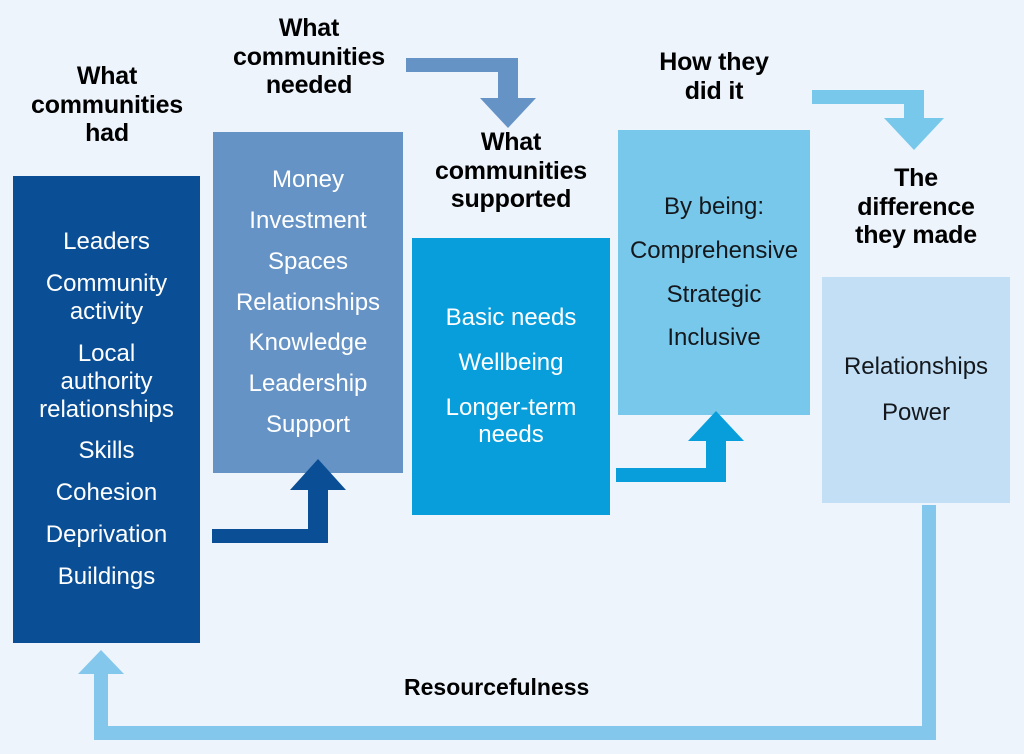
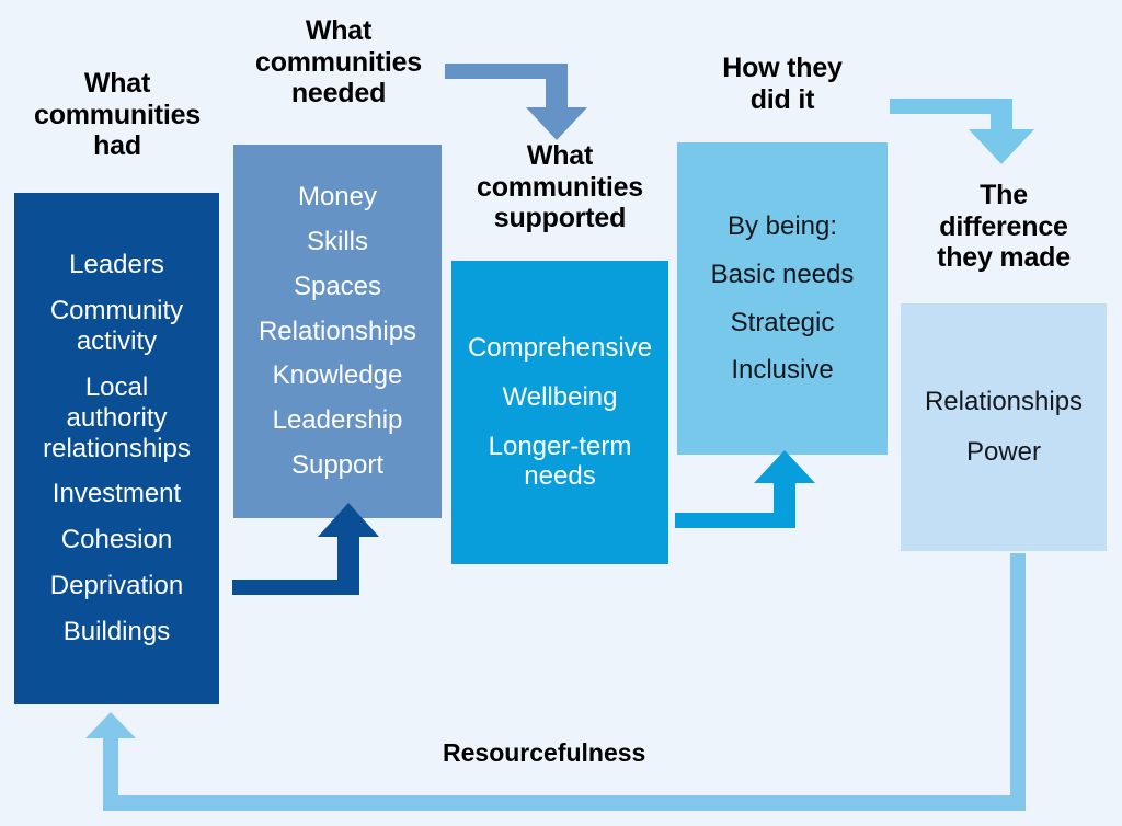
  What
  communities
  had
  What
  communities
  needed
  What
  communities
  supported
  How they
  did it
  The
  difference
  they made
  Leaders
  Community
  activity
  Local
  authority
  relationships
- Skills
+ Investment
  Cohesion
  Deprivation
  Buildings
  Money
- Investment
+ Skills
  Spaces
  Relationships
  Knowledge
  Leadership
  Support
- Basic needs
+ Comprehensive
  Wellbeing
  Longer-term
  needs
  By being:
- Comprehensive
+ Basic needs
  Strategic
  Inclusive
  Relationships
  Power
  Resourcefulness
